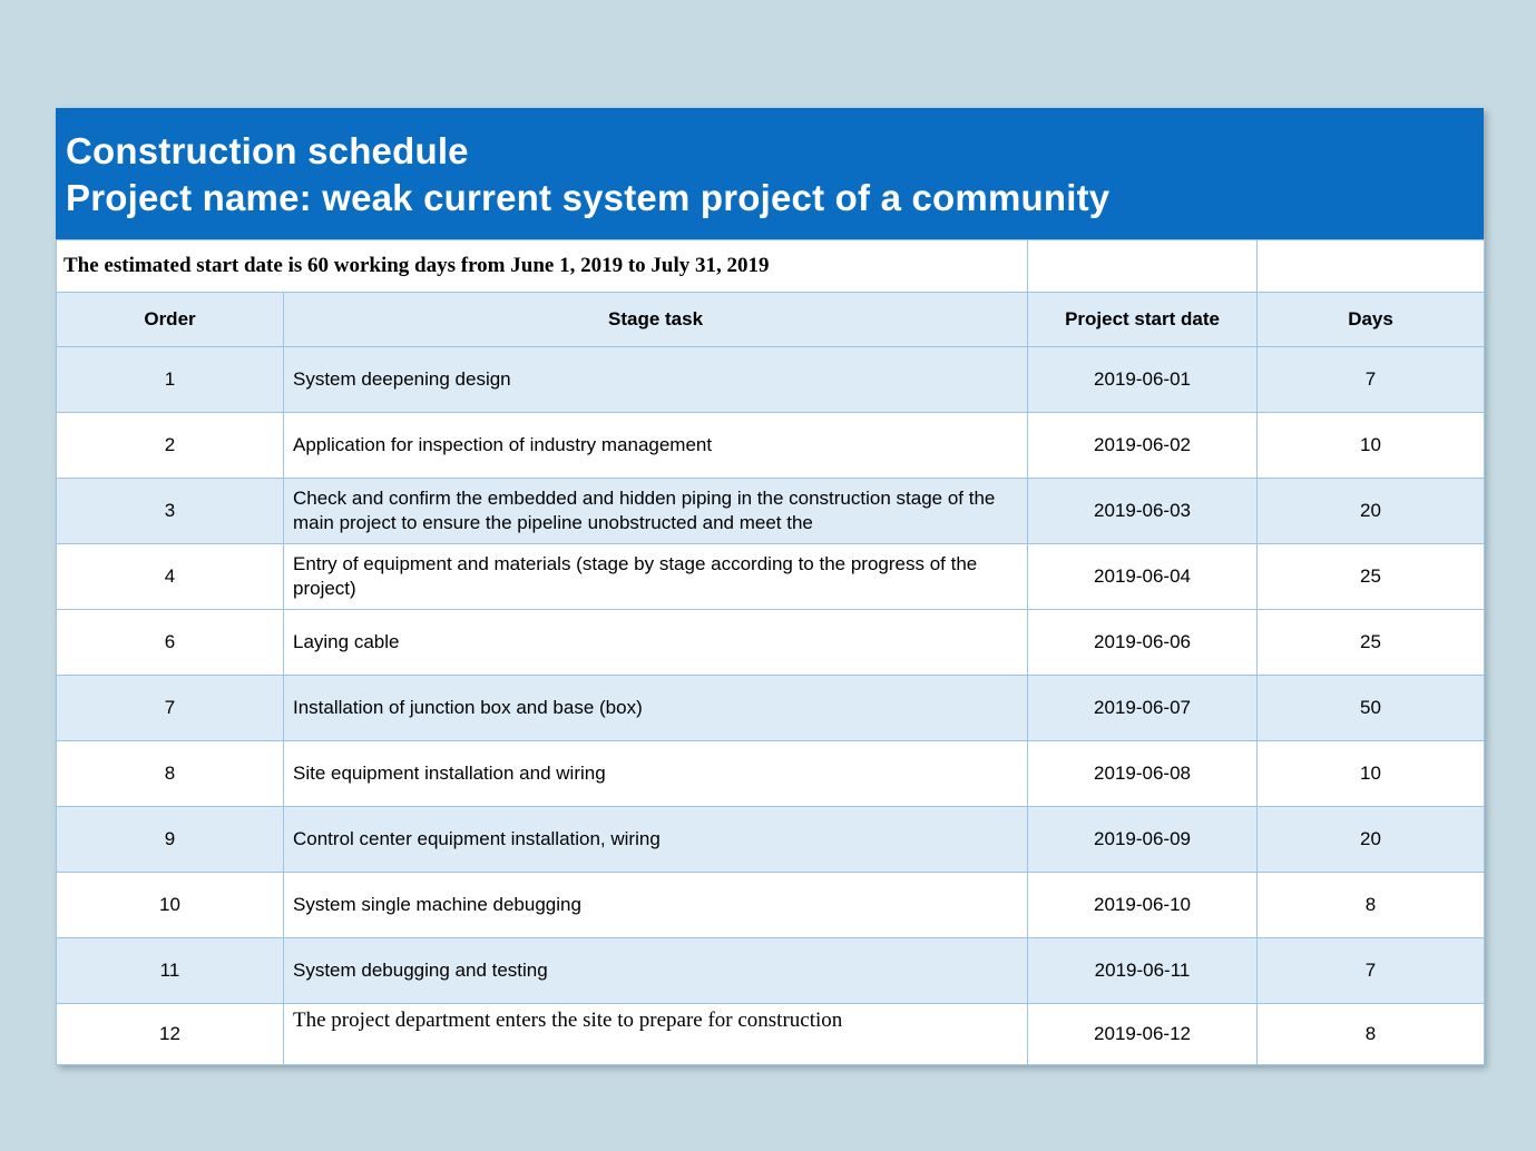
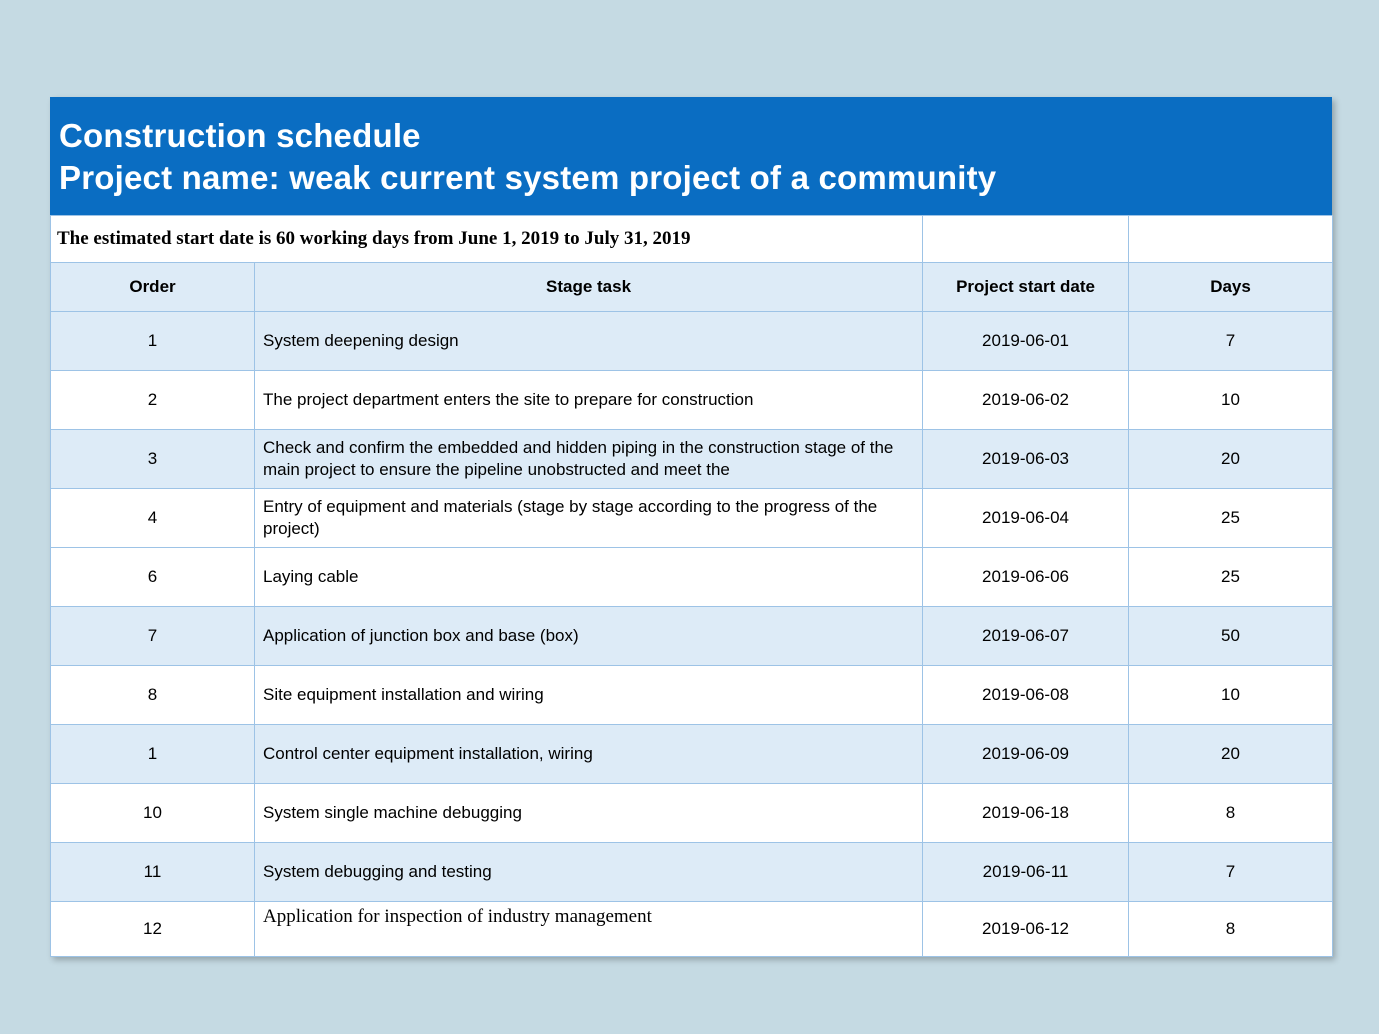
  Construction schedule
  Project name: weak current system project of a community
  The estimated start date is 60 working days from June 1, 2019 to July 31, 2019
  Order	Stage task	Project start date	Days
  1	System deepening design	2019-06-01	7
- 2	Application for inspection of industry management	2019-06-02	10
+ 2	The project department enters the site to prepare for construction	2019-06-02	10
  3	Check and confirm the embedded and hidden piping in the construction stage of the main project to ensure the pipeline unobstructed and meet the	2019-06-03	20
  4	Entry of equipment and materials (stage by stage according to the progress of the project)	2019-06-04	25
  6	Laying cable	2019-06-06	25
- 7	Installation of junction box and base (box)	2019-06-07	50
+ 7	Application of junction box and base (box)	2019-06-07	50
  8	Site equipment installation and wiring	2019-06-08	10
- 9	Control center equipment installation, wiring	2019-06-09	20
+ 1	Control center equipment installation, wiring	2019-06-09	20
- 10	System single machine debugging	2019-06-10	8
+ 10	System single machine debugging	2019-06-18	8
  11	System debugging and testing	2019-06-11	7
- 12	The project department enters the site to prepare for construction	2019-06-12	8
+ 12	Application for inspection of industry management	2019-06-12	8
